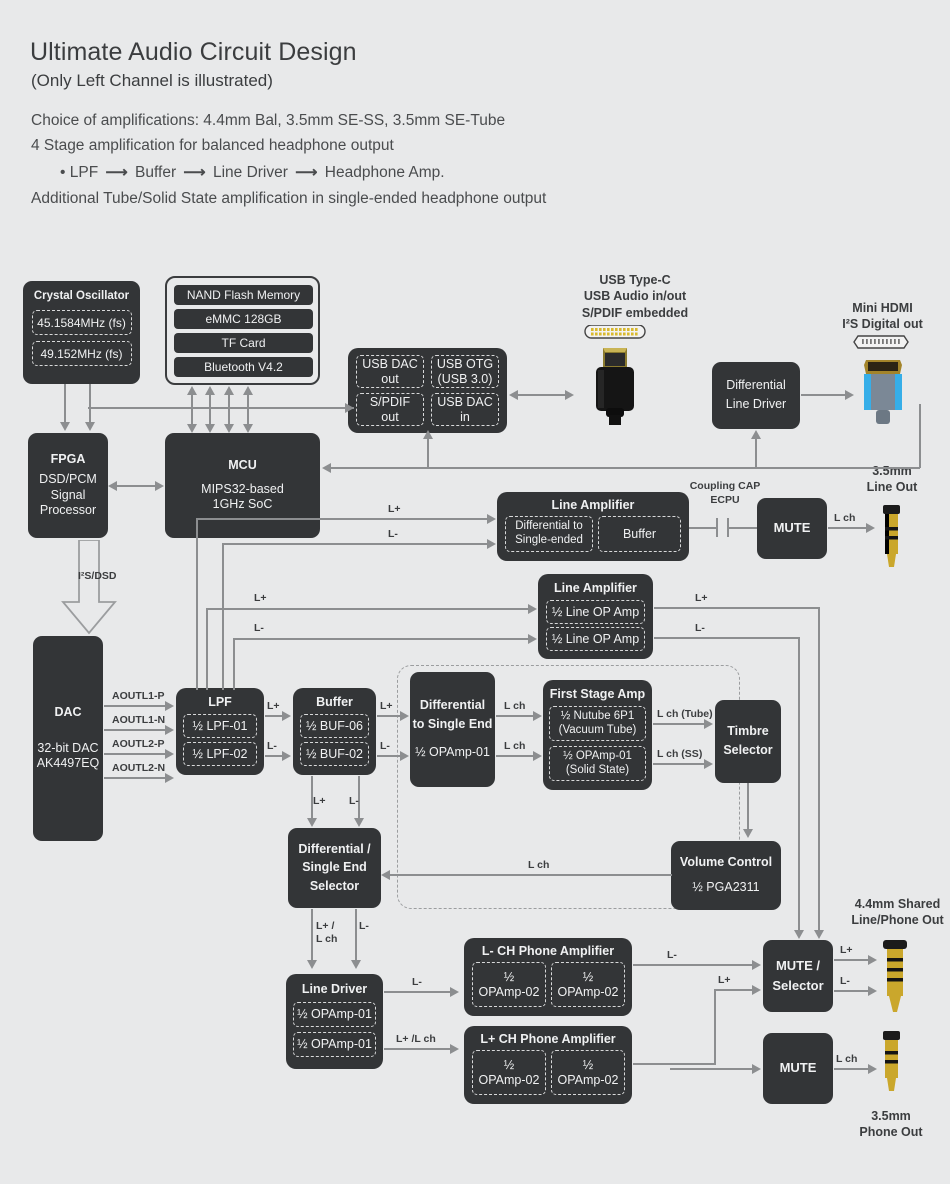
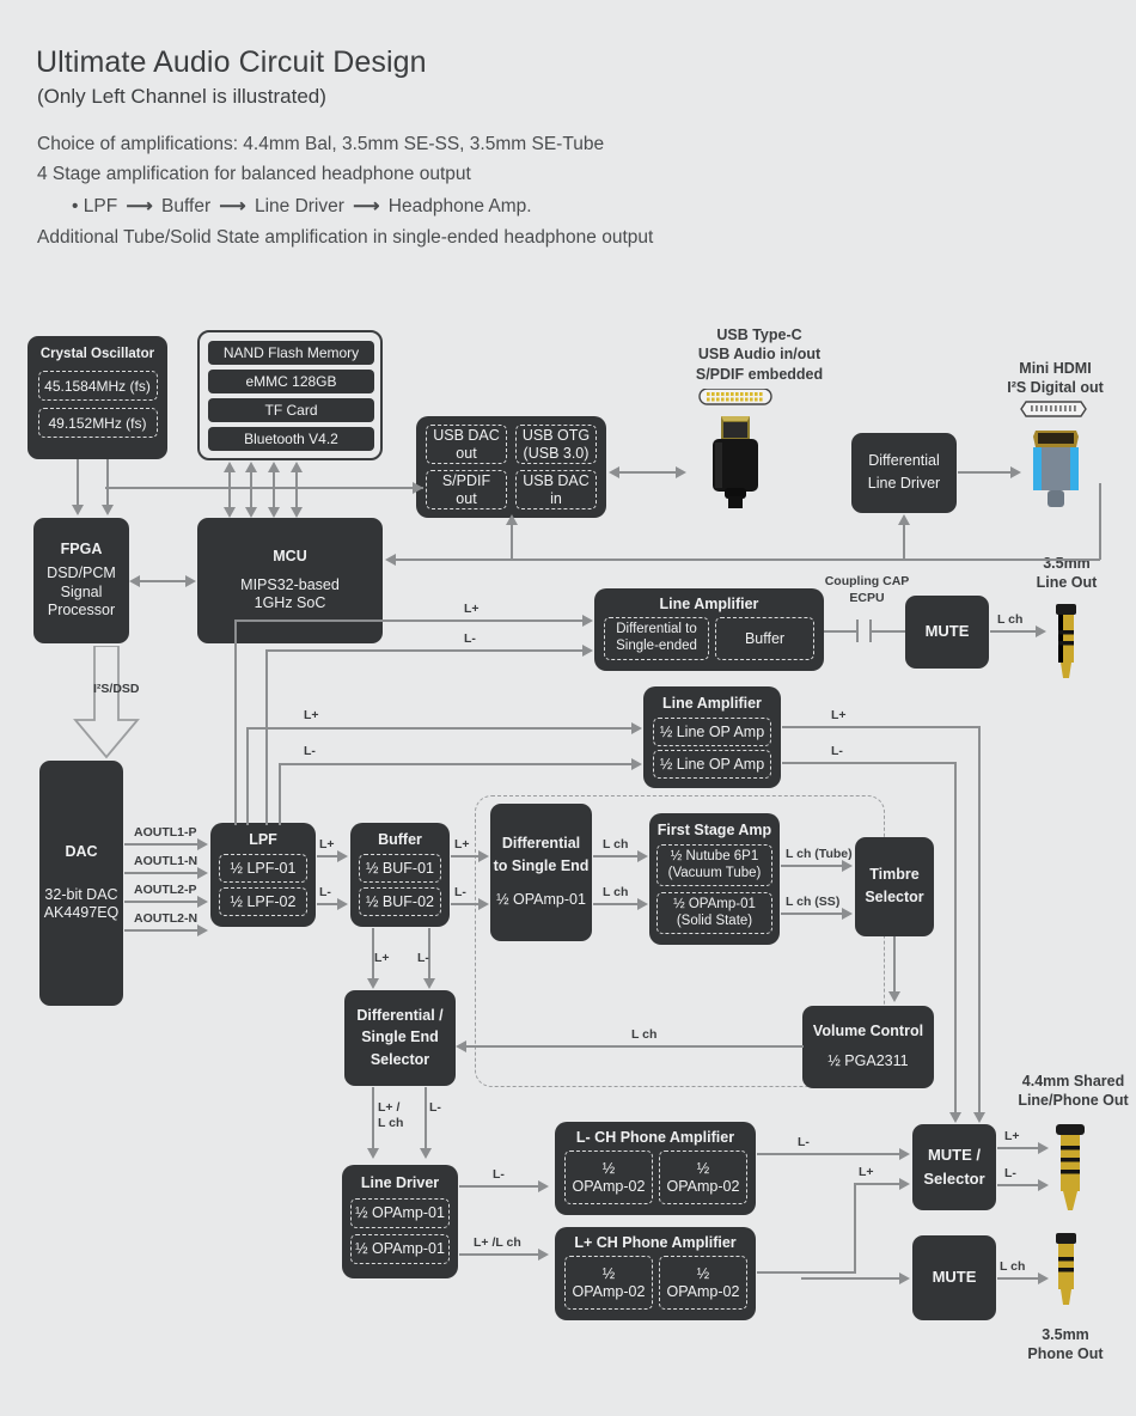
  Ultimate Audio Circuit Design
  (Only Left Channel is illustrated)
  Choice of amplifications: 4.4mm Bal, 3.5mm SE-SS, 3.5mm SE-Tube
  4 Stage amplification for balanced headphone output
  • LPF ⟶ Buffer ⟶ Line Driver ⟶ Headphone Amp.
  Additional Tube/Solid State amplification in single-ended headphone output
  Crystal Oscillator
  45.1584MHz (fs)
  49.152MHz (fs)
  NAND Flash Memory
  eMMC 128GB
  TF Card
  Bluetooth V4.2
  USB DAC
  out
  USB OTG
  (USB 3.0)
  S/PDIF
  out
  USB DAC
  in
  USB Type-C
  USB Audio in/out
  S/PDIF embedded
  Mini HDMI
  I²S Digital out
  FPGA
  DSD/PCM
  Signal
  Processor
  MCU
  MIPS32-based
  1GHz SoC
  Differential
  Line Driver
  DAC
  32-bit DAC
  AK4497EQ
  Line Amplifier
  Differential to
  Single-ended
  Buffer
  Line Amplifier
  ½ Line OP Amp
  ½ Line OP Amp
  MUTE
  LPF
  ½ LPF-01
  ½ LPF-02
  Buffer
- ½ BUF-06
+ ½ BUF-01
  ½ BUF-02
  Differential
  to Single End
  ½ OPAmp-01
  First Stage Amp
  ½ Nutube 6P1
  (Vacuum Tube)
  ½ OPAmp-01
  (Solid State)
  Timbre
  Selector
  Volume Control
  ½ PGA2311
  Differential /
  Single End
  Selector
  Line Driver
  ½ OPAmp-01
  ½ OPAmp-01
  L- CH Phone Amplifier
  ½
  OPAmp-02
  ½
  OPAmp-02
  L+ CH Phone Amplifier
  ½
  OPAmp-02
  ½
  OPAmp-02
  MUTE /
  Selector
  MUTE
  3.5mm
  Line Out
  4.4mm Shared
  Line/Phone Out
  3.5mm
  Phone Out
  Coupling CAP
  ECPU
  I²S/DSD
  AOUTL1-P
  AOUTL1-N
  AOUTL2-P
  AOUTL2-N
  L+
  L-
  L+
  L-
  L ch
  L ch
  L ch (Tube)
  L ch (SS)
  L ch
  L+
  L-
  L+ /
  L ch
  L-
  L-
  L+ /L ch
  L-
  L+
  L+
  L-
  L ch
  L ch
  L+
  L-
  L+
  L-
  L+
  L-
